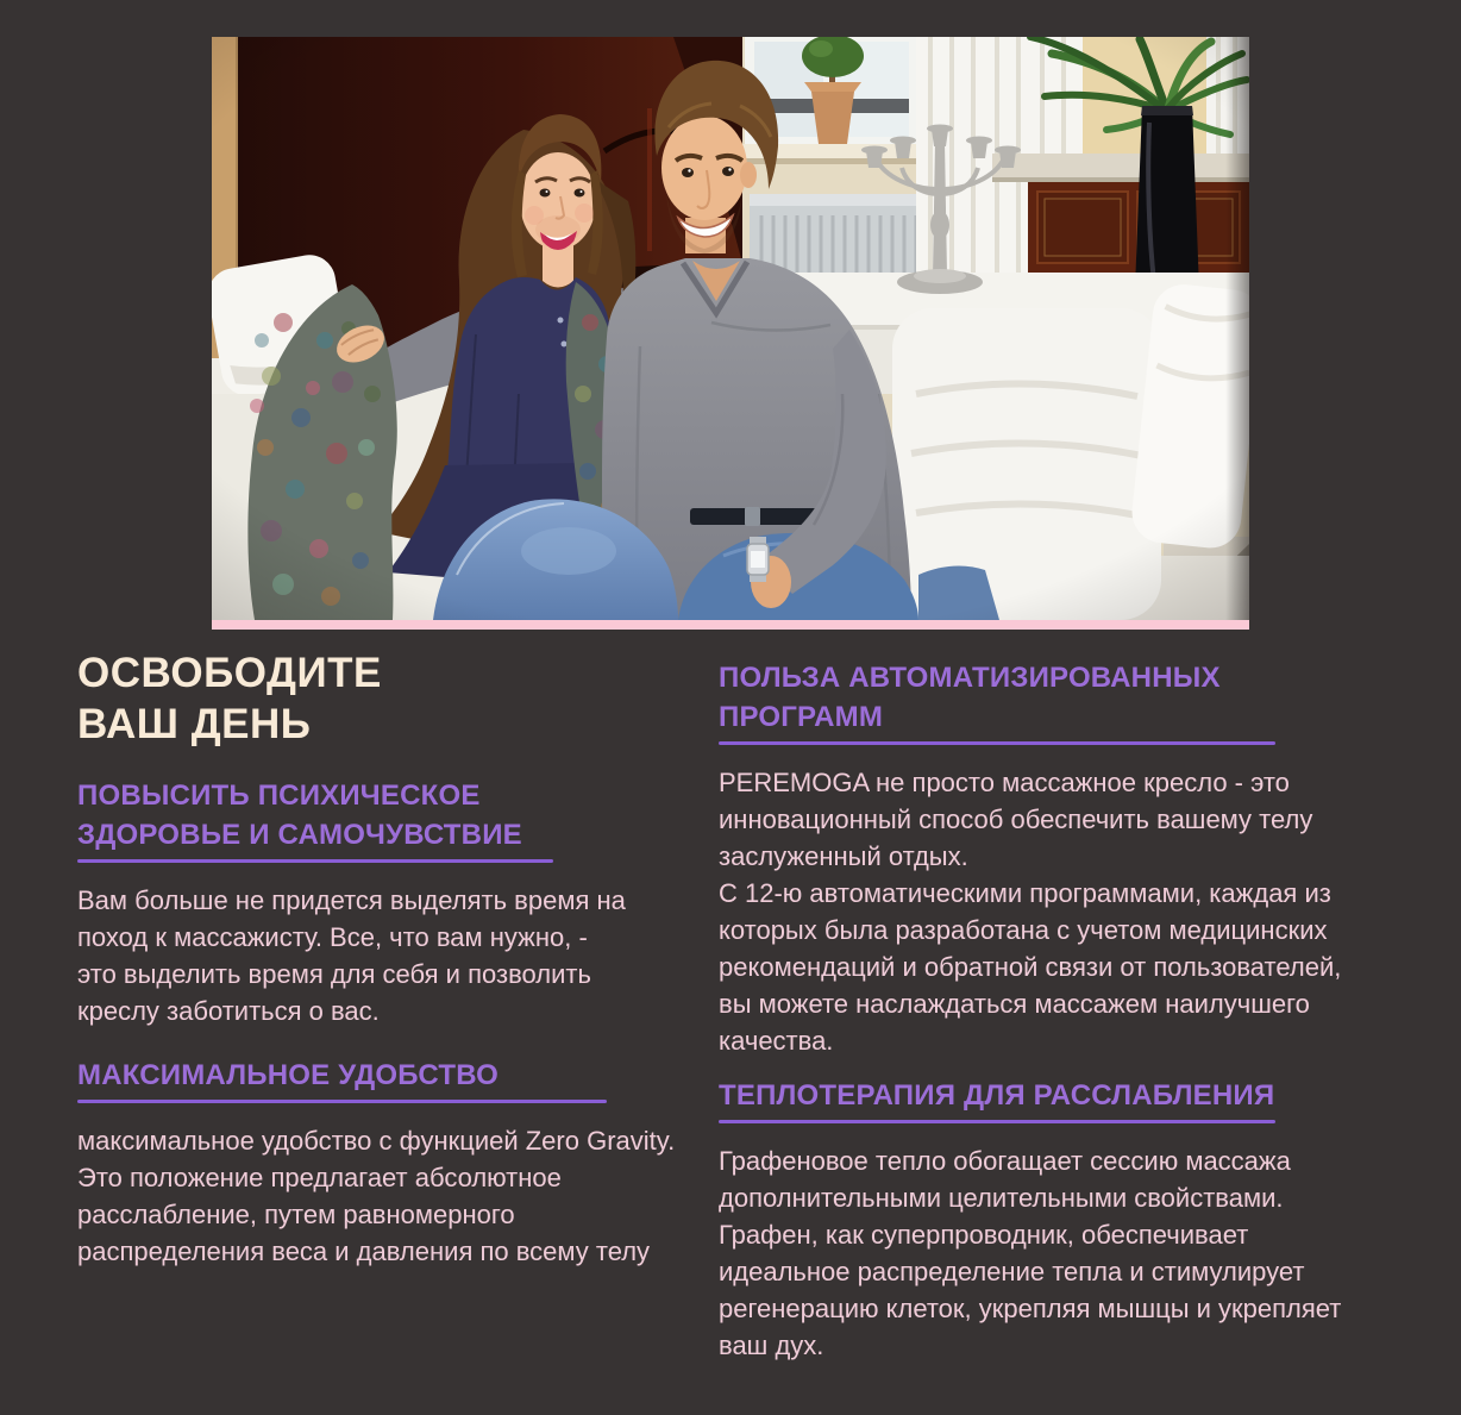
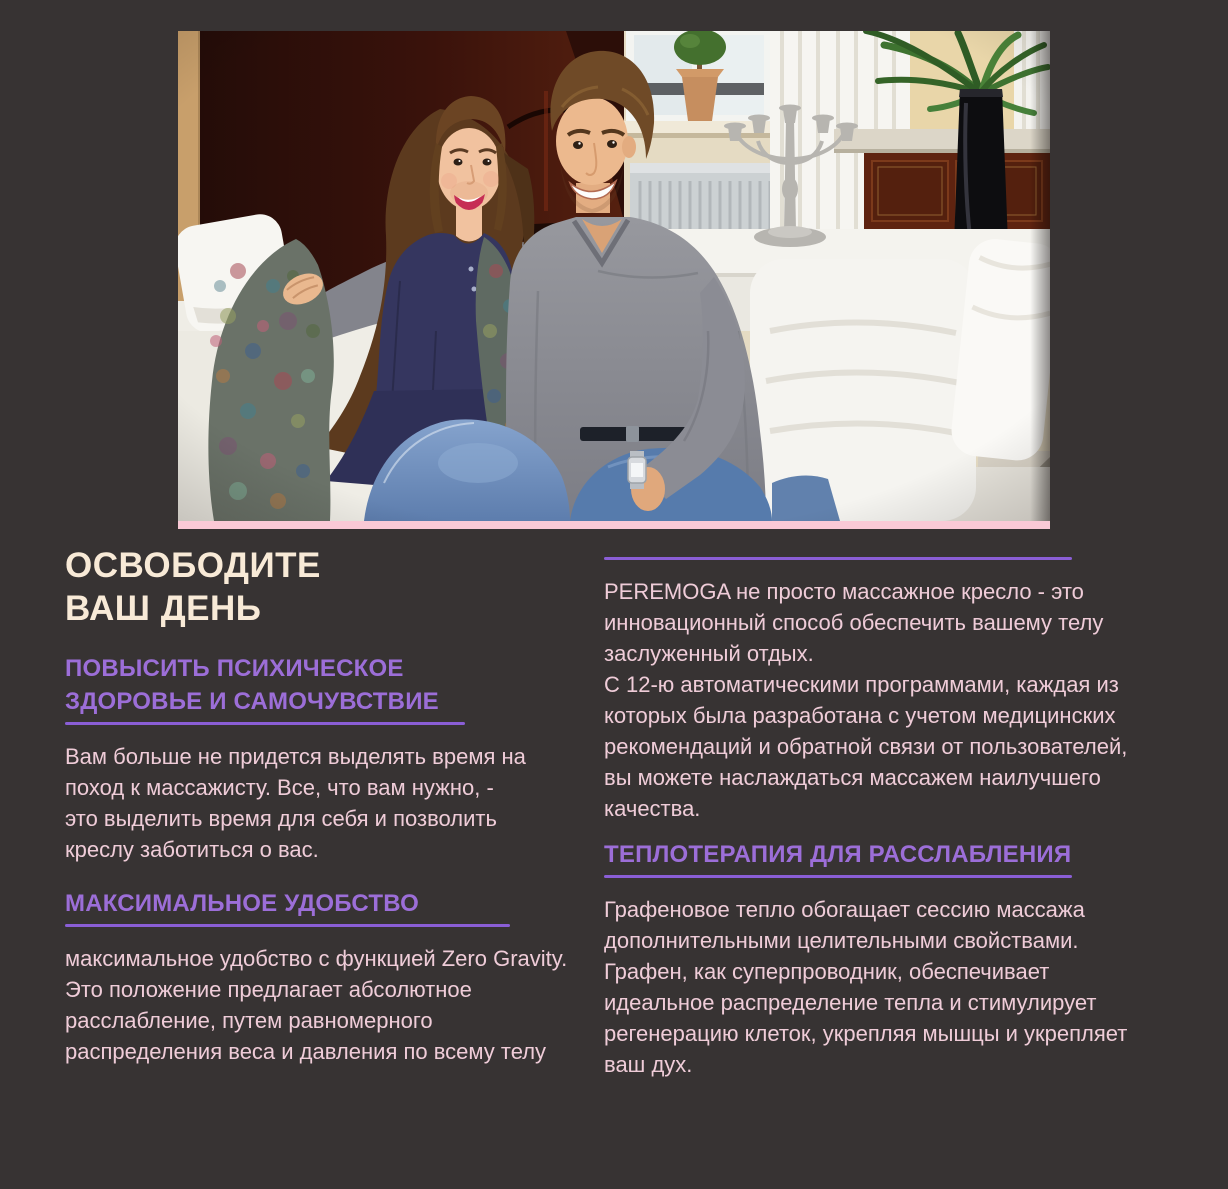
  ОСВОБОДИТЕ
  ВАШ ДЕНЬ
  ПОВЫСИТЬ ПСИХИЧЕСКОЕ
  ЗДОРОВЬЕ И САМОЧУВСТВИЕ
  Вам больше не придется выделять время на
  поход к массажисту. Все, что вам нужно, -
  это выделить время для себя и позволить
  креслу заботиться о вас.
  МАКСИМАЛЬНОЕ УДОБСТВО
  максимальное удобство с функцией Zero Gravity.
  Это положение предлагает абсолютное
  расслабление, путем равномерного
  распределения веса и давления по всему телу
- ПОЛЬЗА АВТОМАТИЗИРОВАННЫХ
- ПРОГРАММ
  PEREMOGA не просто массажное кресло - это
  инновационный способ обеспечить вашему телу
  заслуженный отдых.
  С 12-ю автоматическими программами, каждая из
  которых была разработана с учетом медицинских
  рекомендаций и обратной связи от пользователей,
  вы можете наслаждаться массажем наилучшего
  качества.
  ТЕПЛОТЕРАПИЯ ДЛЯ РАССЛАБЛЕНИЯ
  Графеновое тепло обогащает сессию массажа
  дополнительными целительными свойствами.
  Графен, как суперпроводник, обеспечивает
  идеальное распределение тепла и стимулирует
  регенерацию клеток, укрепляя мышцы и укрепляет
  ваш дух.
